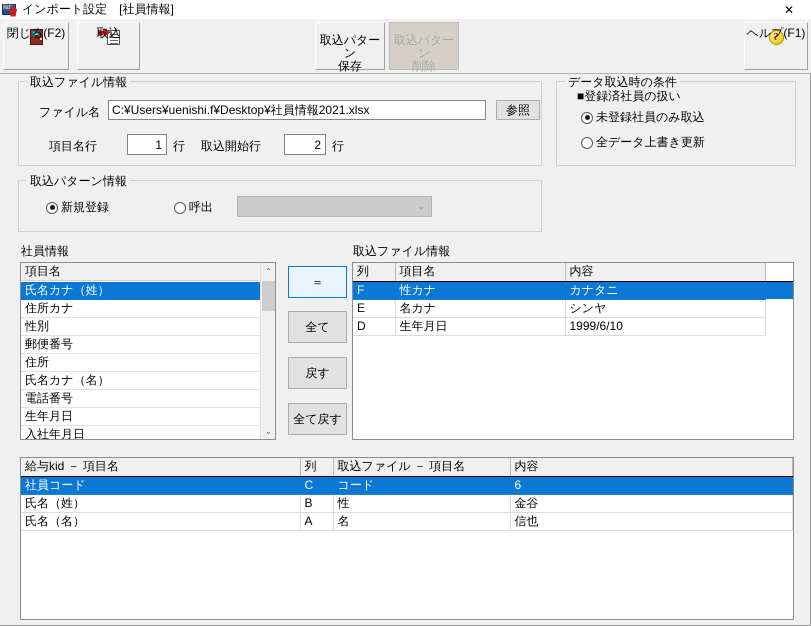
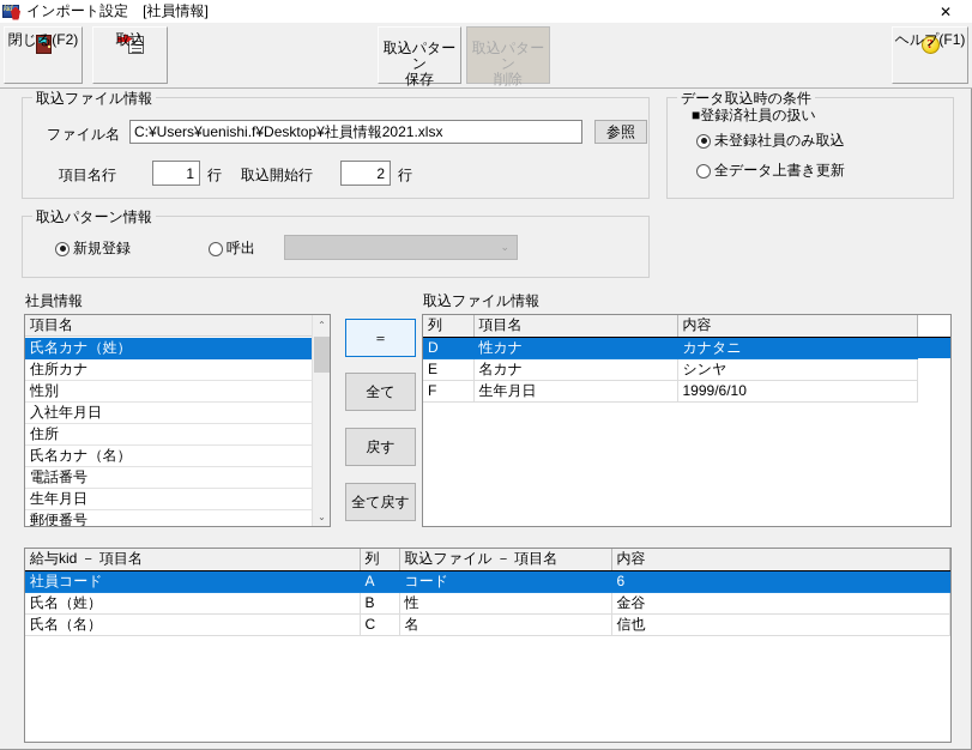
  kid
  インポート設定
  [社員情報]
  ✕
  閉じる(F2)
  取込
  取込パターン
  保存
  取込パターン
  削除
  ?
  ヘルプ(F1)
  取込ファイル情報
  ファイル名
  C:¥Users¥uenishi.f¥Desktop¥社員情報2021.xlsx
  参照
  項目名行
  1
  行
  取込開始行
  2
  行
  データ取込時の条件
  ■登録済社員の扱い
  未登録社員のみ取込
  全データ上書き更新
  取込パターン情報
  新規登録
  呼出
  ⌄
  社員情報
  項目名
  氏名カナ（姓）
  住所カナ
  性別
- 郵便番号
+ 入社年月日
  住所
  氏名カナ（名）
  電話番号
  生年月日
- 入社年月日
+ 郵便番号
  ⌃
  ⌄
  ＝
  全て
  戻す
  全て戻す
  取込ファイル情報
  列	項目名	内容
- F	性カナ	カナタニ
+ D	性カナ	カナタニ
  E	名カナ	シンヤ
- D	生年月日	1999/6/10
+ F	生年月日	1999/6/10
  給与kid － 項目名	列	取込ファイル － 項目名	内容
- 社員コード	C	コード	6
+ 社員コード	A	コード	6
  氏名（姓）	B	性	金谷
- 氏名（名）	A	名	信也
+ 氏名（名）	C	名	信也
